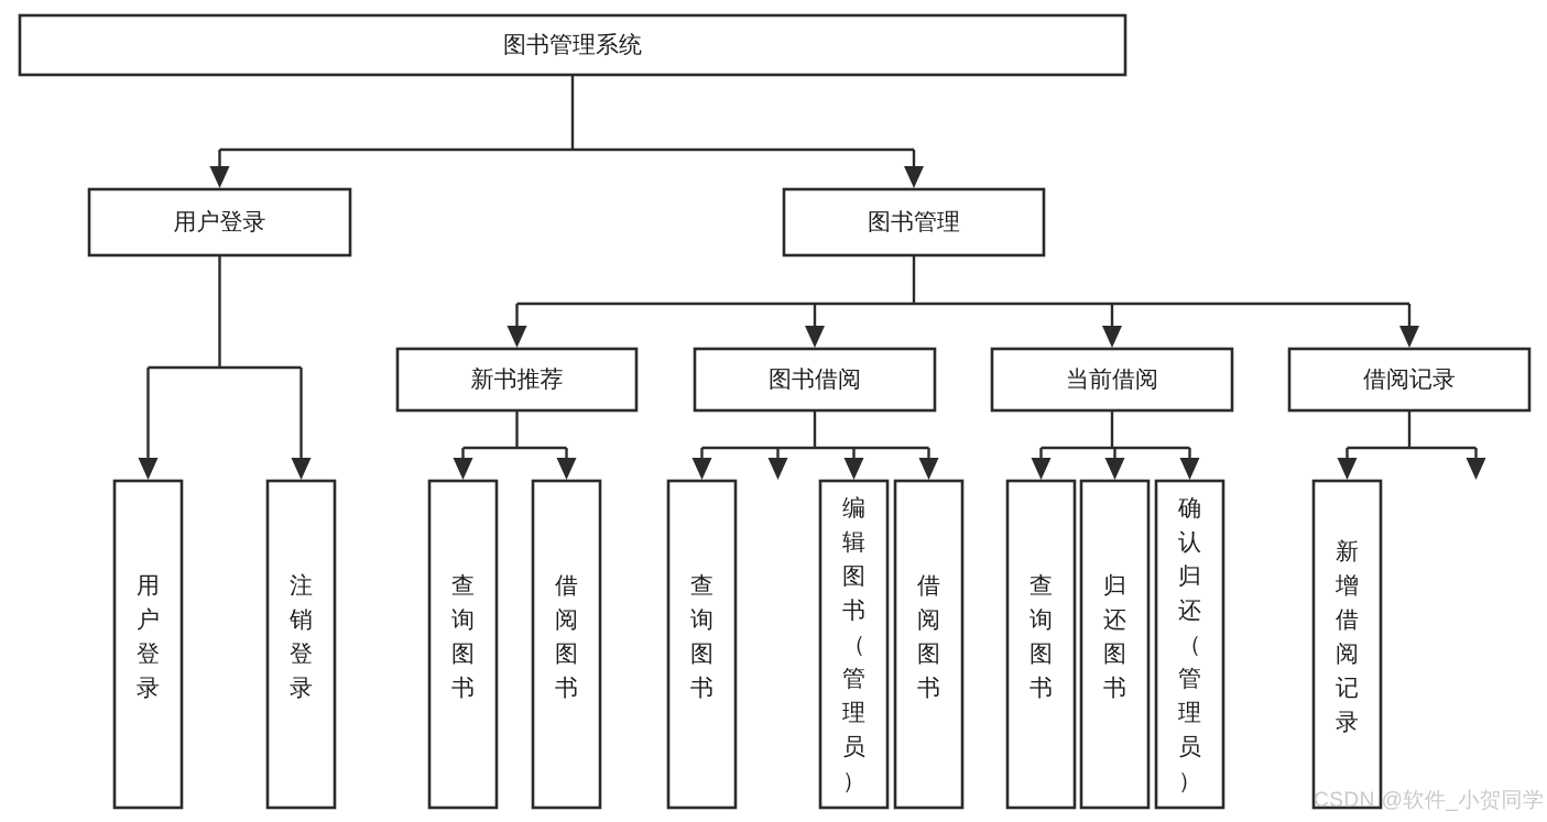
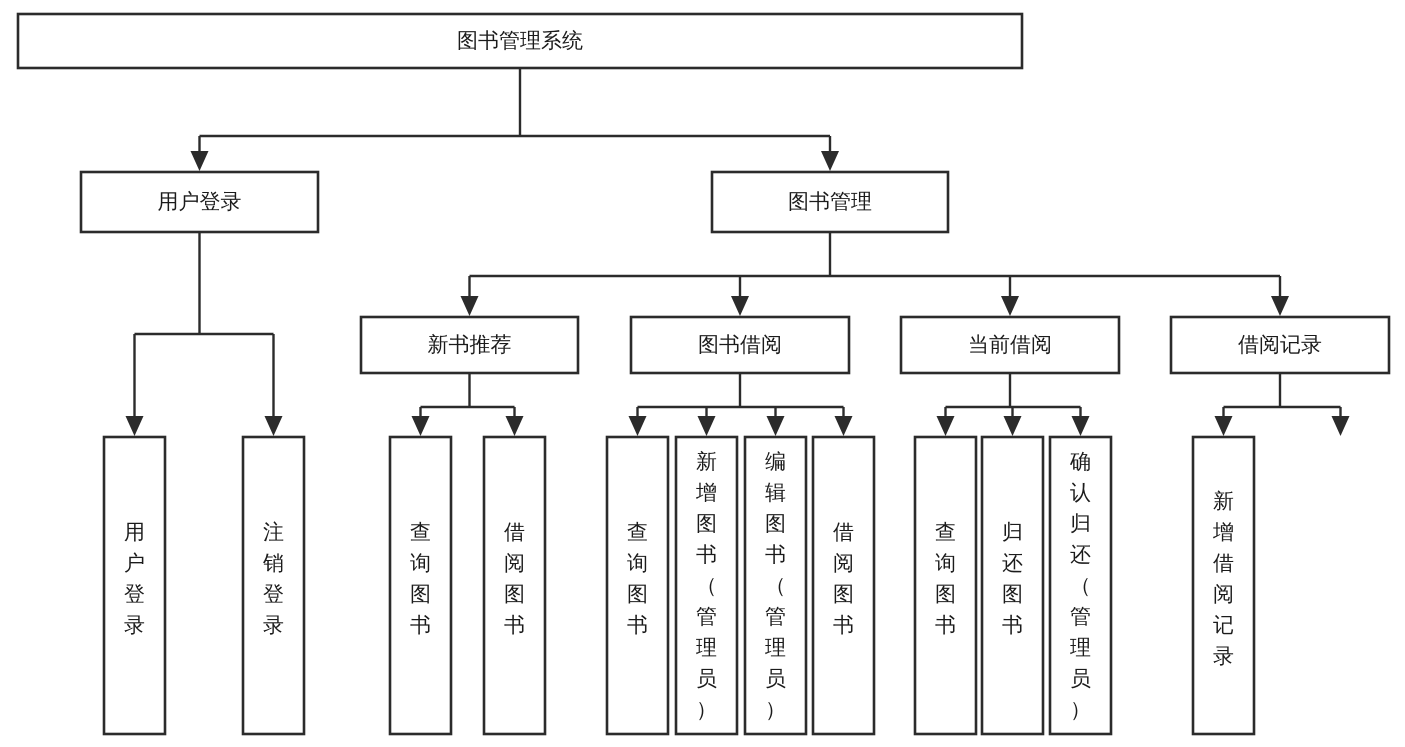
  图书管理系统
  用户登录
  图书管理
  新书推荐
  图书借阅
  当前借阅
  借阅记录
  用户登录
  注销登录
  查询图书
  借阅图书
  查询图书
+ 新增图书（管理员）
  编辑图书（管理员）
  借阅图书
  查询图书
  归还图书
  确认归还（管理员）
  新增借阅记录
- CSDN @软件_小贺同学
